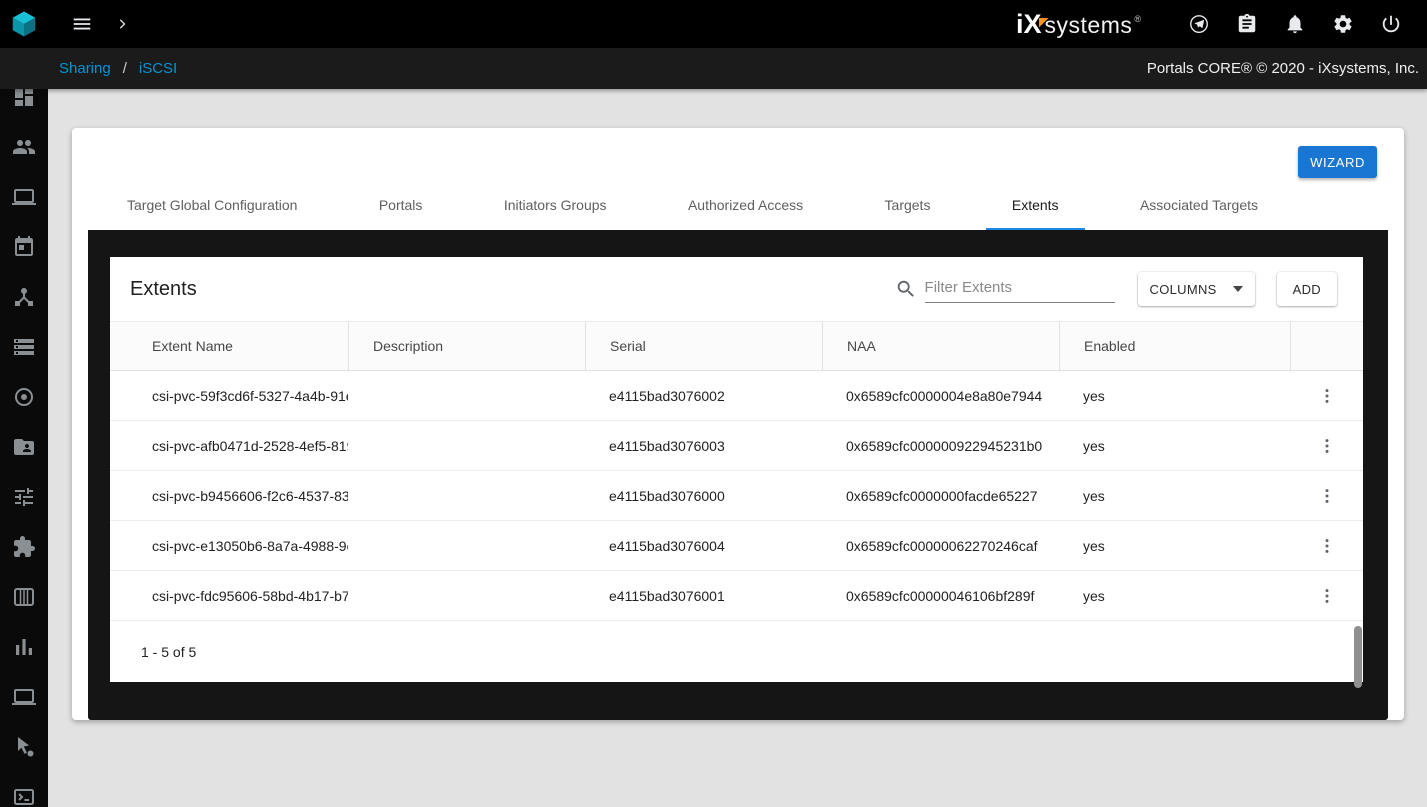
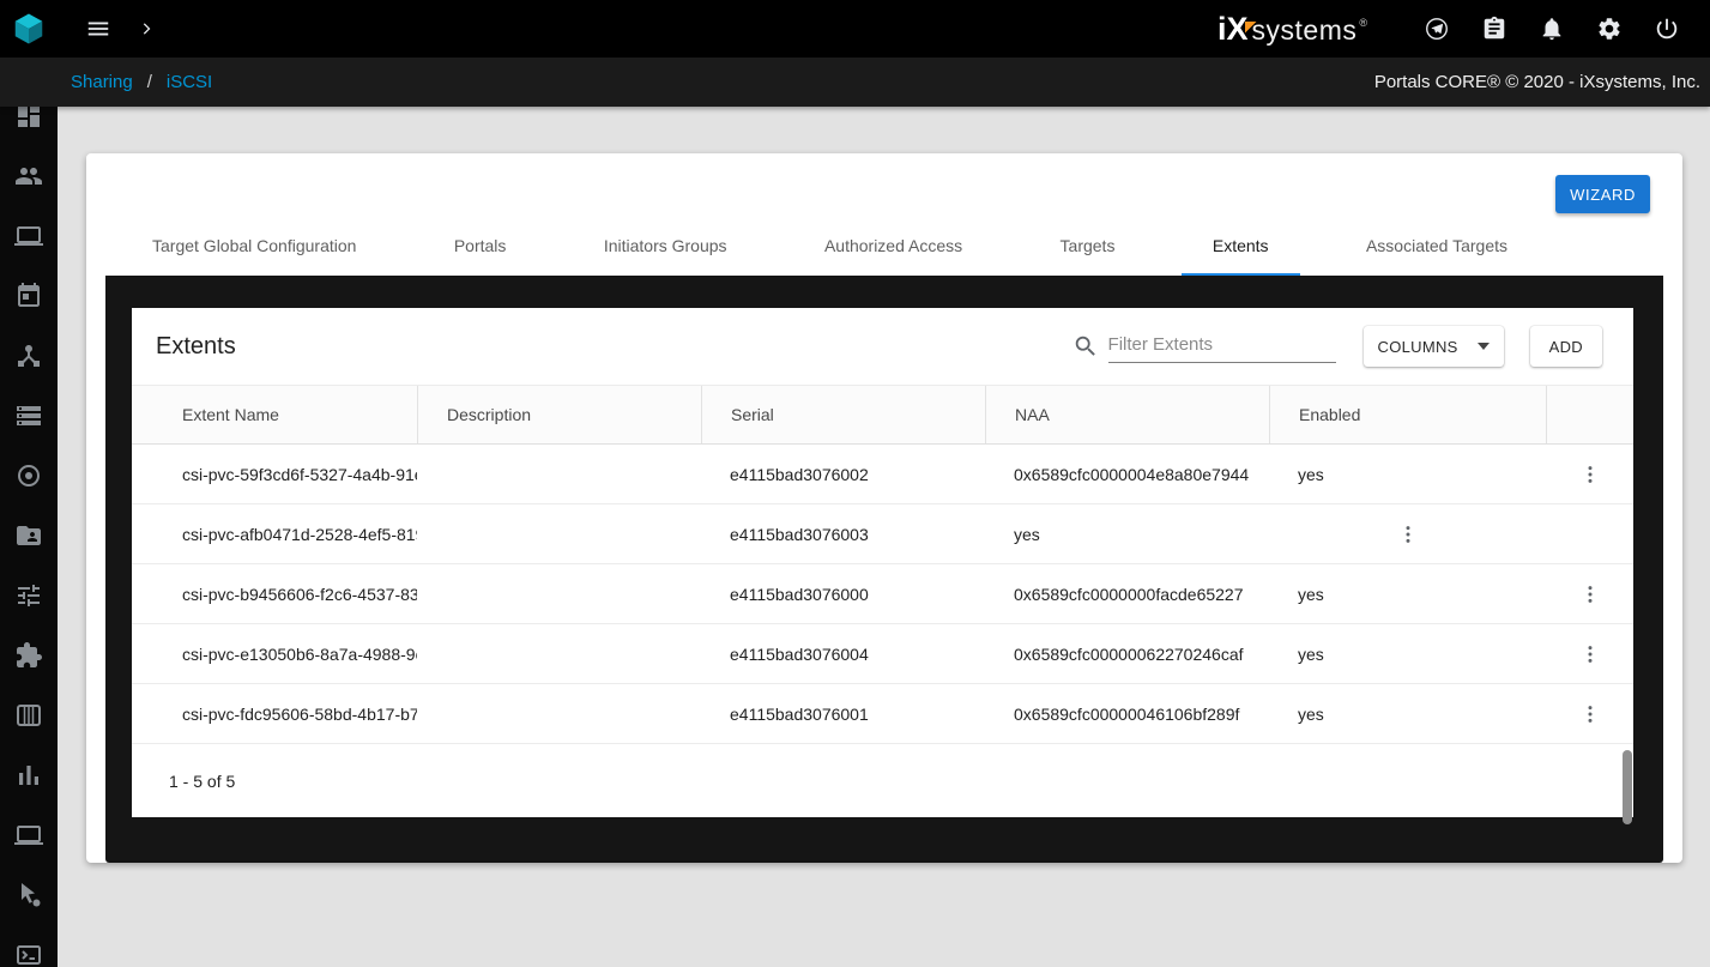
  iX
  systems
  ®
  Sharing
  /
  iSCSI
  Portals CORE® © 2020 - iXsystems, Inc.
  WIZARD
  Target Global Configuration
  Portals
  Initiators Groups
  Authorized Access
  Targets
  Extents
  Associated Targets
  Extents
  Filter Extents
  COLUMNS
  ADD
  Extent Name
  Description
  Serial
  NAA
  Enabled
  csi-pvc-59f3cd6f-5327-4a4b-91
  e4115bad3076002
  0x6589cfc0000004e8a80e7944
  yes
  csi-pvc-afb0471d-2528-4ef5-81
  e4115bad3076003
- 0x6589cfc000000922945231b0
  yes
  csi-pvc-b9456606-f2c6-4537-83
  e4115bad3076000
  0x6589cfc0000000facde65227
  yes
  csi-pvc-e13050b6-8a7a-4988-9
  e4115bad3076004
  0x6589cfc00000062270246caf
  yes
  csi-pvc-fdc95606-58bd-4b17-b7
  e4115bad3076001
  0x6589cfc00000046106bf289f
  yes
  1 - 5 of 5
